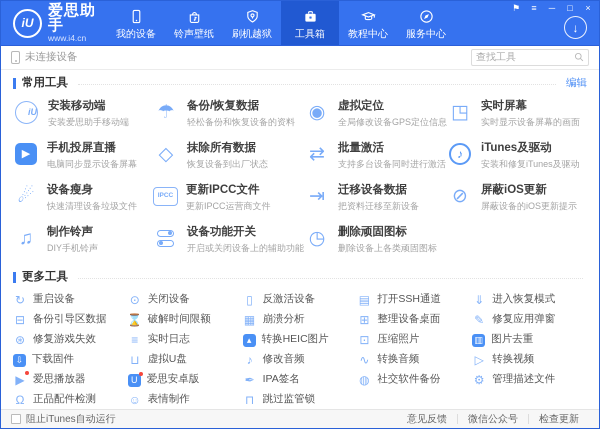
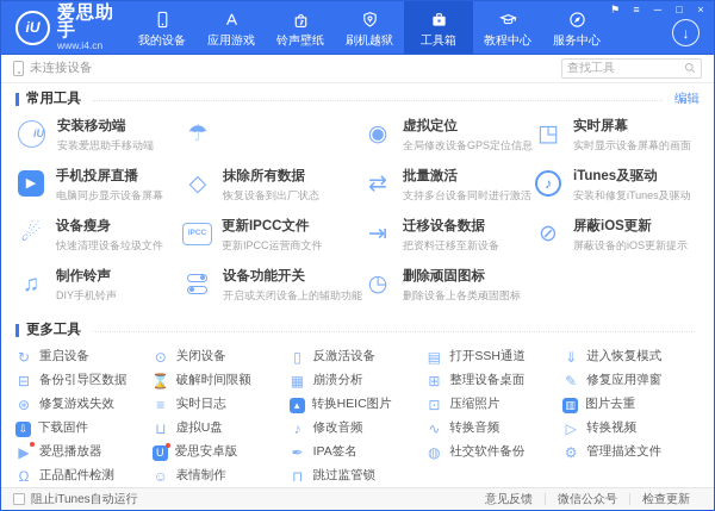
  iU
  爱思助手
  www.i4.cn
  我的设备
+ 应用游戏
  铃声壁纸
  刷机越狱
  工具箱
  教程中心
  服务中心
  ↓
  ⚑
  ≡
  ─
  □
  ×
  未连接设备
  查找工具
  常用工具
  编辑
  iU
  安装移动端
  安装爱思助手移动端
  ☂
- 备份/恢复数据
- 轻松备份和恢复设备的资料
  ◉
  虚拟定位
  全局修改设备GPS定位信息
  ◳
  实时屏幕
  实时显示设备屏幕的画面
  ▶
  手机投屏直播
  电脑同步显示设备屏幕
  ◇
  抹除所有数据
  恢复设备到出厂状态
  ⇄
  批量激活
  支持多台设备同时进行激活
  ♪
  iTunes及驱动
  安装和修复iTunes及驱动
  ☄
  设备瘦身
  快速清理设备垃圾文件
  更新IPCC文件
  更新IPCC运营商文件
  ⇥
  迁移设备数据
  把资料迁移至新设备
  ⊘
  屏蔽iOS更新
  屏蔽设备的iOS更新提示
  ♫
  制作铃声
  DIY手机铃声
  设备功能开关
  开启或关闭设备上的辅助功能
  ◷
  删除顽固图标
  删除设备上各类顽固图标
  更多工具
  ↻
  重启设备
  ⊙
  关闭设备
  ▯
  反激活设备
  ▤
  打开SSH通道
  ⇓
  进入恢复模式
  ⊟
  备份引导区数据
  ⌛
  破解时间限额
  ▦
  崩溃分析
  ⊞
  整理设备桌面
  ✎
  修复应用弹窗
  ⊛
  修复游戏失效
  ≡
  实时日志
  ▴
  转换HEIC图片
  ⊡
  压缩照片
  ▥
  图片去重
  ⇩
  下载固件
  ⊔
  虚拟U盘
  ♪
  修改音频
  ∿
  转换音频
  ▷
  转换视频
  ▶
  爱思播放器
  U
  爱思安卓版
  ✒
  IPA签名
  ◍
  社交软件备份
  ⚙
  管理描述文件
  Ω
  正品配件检测
  ☺
  表情制作
  ⊓
  跳过监管锁
  阻止iTunes自动运行
  意见反馈
  微信公众号
  检查更新
